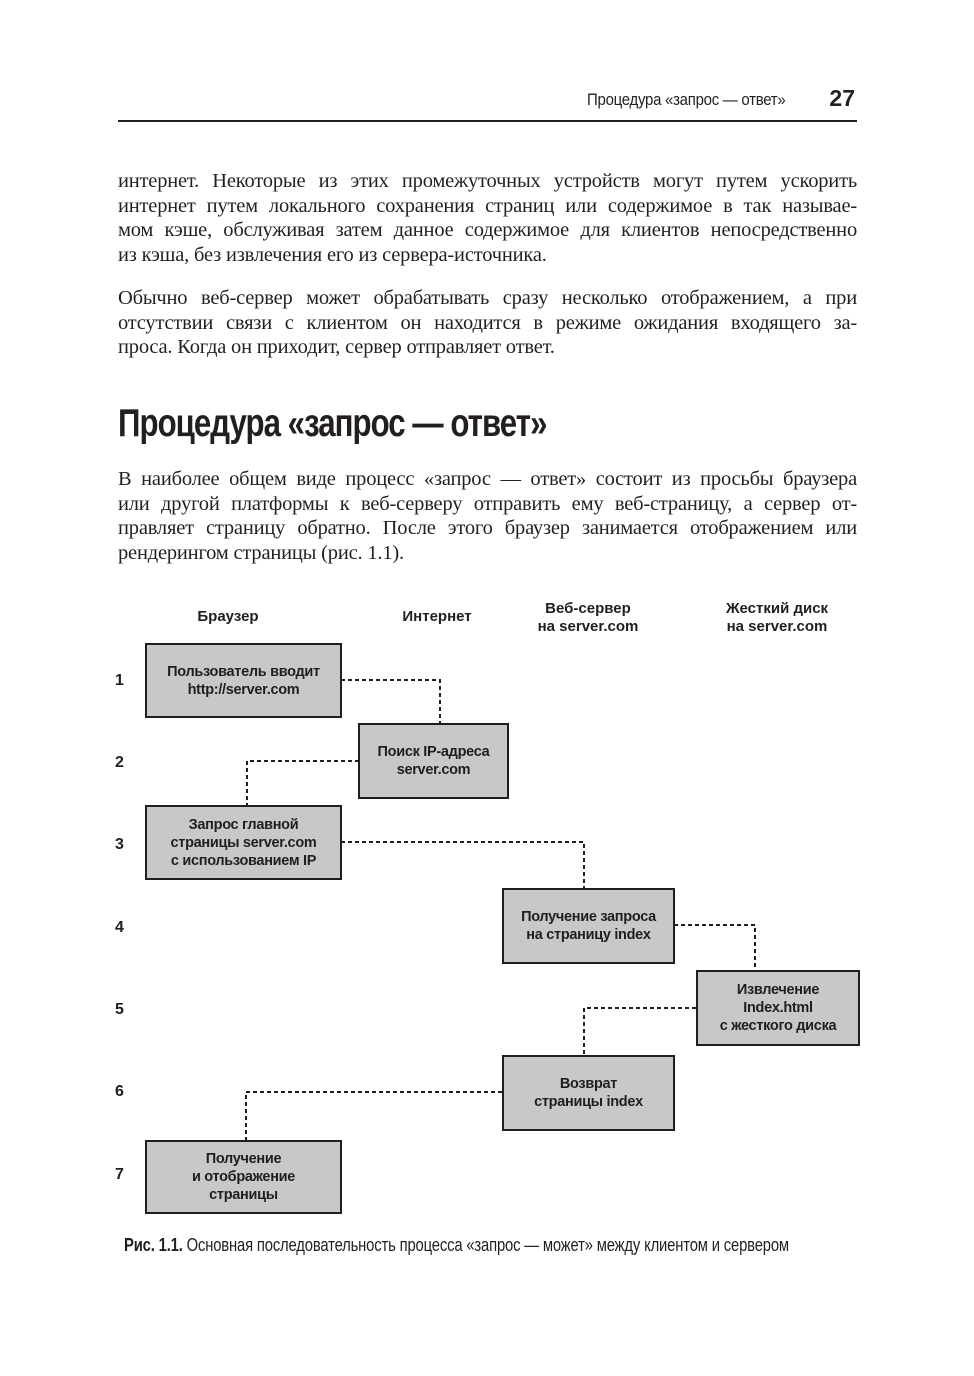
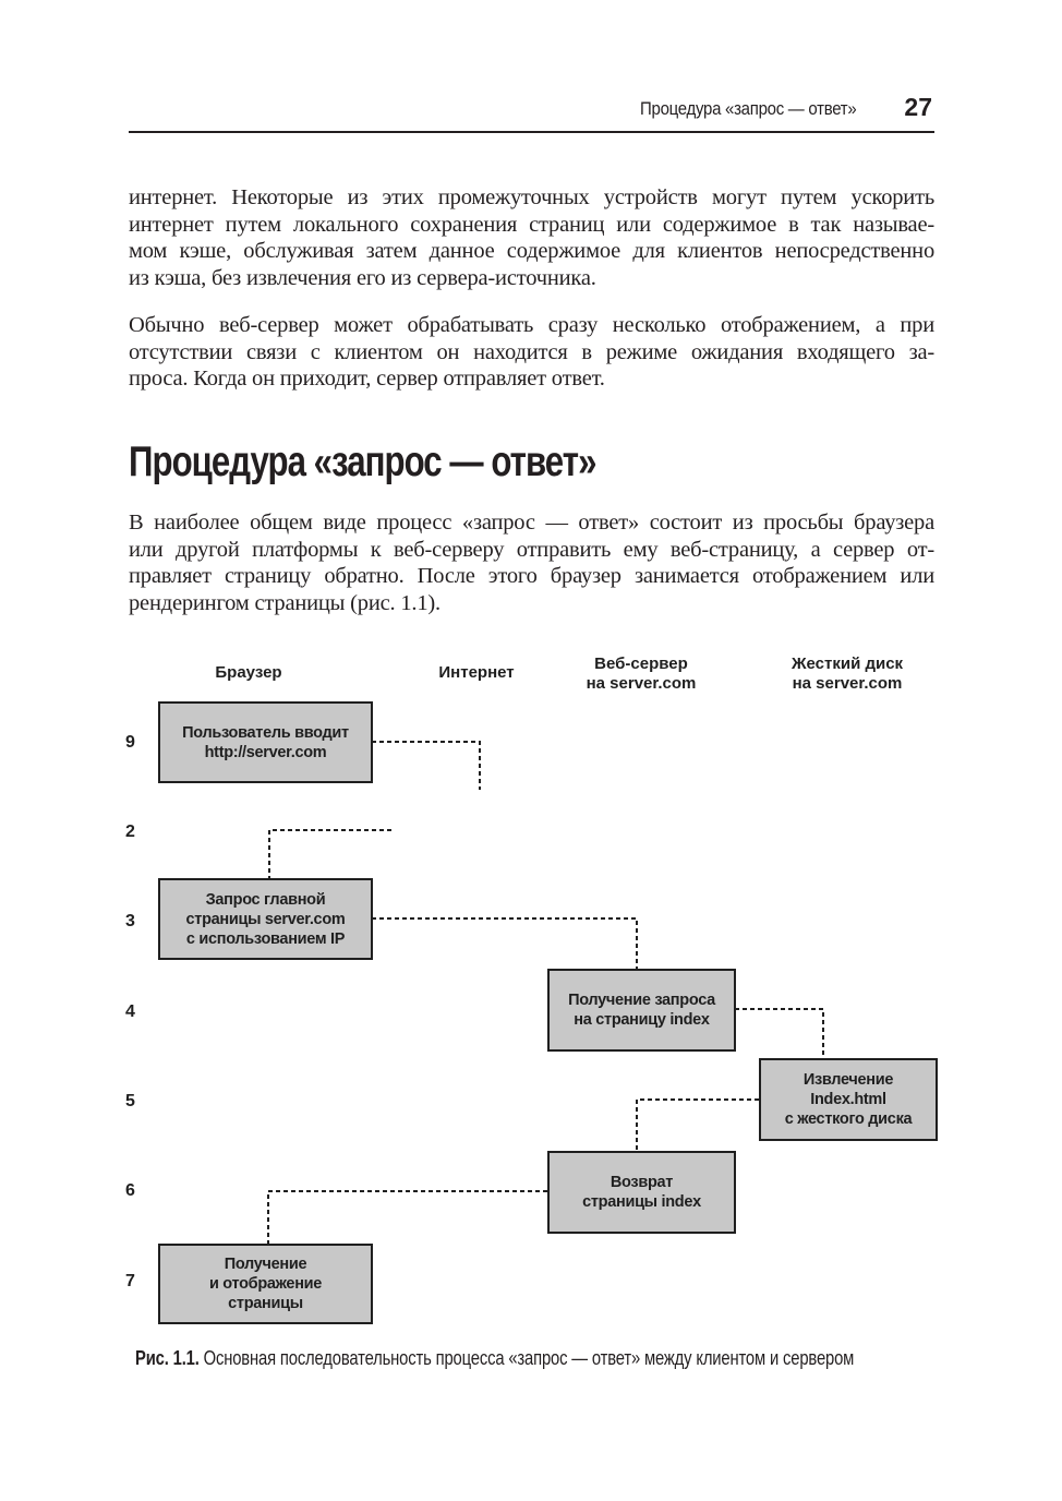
  Процедура «запрос — ответ»
  27
  интернет. Некоторые из этих промежуточных устройств могут путем ускорить
  интернет путем локального сохранения страниц или содержимое в так называе-
  мом кэше, обслуживая затем данное содержимое для клиентов непосредственно
  из кэша, без извлечения его из сервера-источника.
  Обычно веб-сервер может обрабатывать сразу несколько отображением, а при
  отсутствии связи с клиентом он находится в режиме ожидания входящего за-
  проса. Когда он приходит, сервер отправляет ответ.
  Процедура «запрос — ответ»
  В наиболее общем виде процесс «запрос — ответ» состоит из просьбы браузера
  или другой платформы к веб-серверу отправить ему веб-страницу, а сервер от-
  правляет страницу обратно. После этого браузер занимается отображением или
  рендерингом страницы (рис. 1.1).
  Браузер
  Интернет
  Веб-сервер
  на server.com
  Жесткий диск
  на server.com
- 1
+ 9
  2
  3
  4
  5
  6
  7
  Пользователь вводит
  http://server.com
- Поиск IP-адреса
- server.com
  Запрос главной
  страницы server.com
  с использованием IP
  Получение запроса
  на страницу index
  Извлечение
  Index.html
  с жесткого диска
  Возврат
  страницы index
  Получение
  и отображение
  страницы
- Рис. 1.1. Основная последовательность процесса «запрос — может» между клиентом и сервером
+ Рис. 1.1. Основная последовательность процесса «запрос — ответ» между клиентом и сервером
